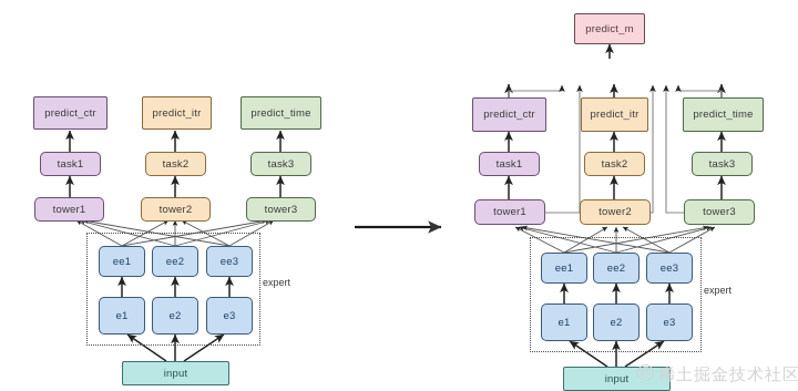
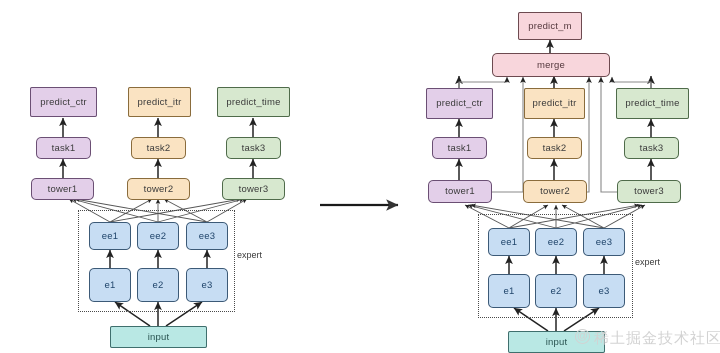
  expert
  predict_ctr
  predict_itr
  predict_time
  task1
  task2
  task3
  tower1
  tower2
  tower3
  ee1
  ee2
  ee3
  e1
  e2
  e3
  input
  expert
  predict_m
+ merge
  predict_ctr
  predict_itr
  predict_time
  task1
  task2
  task3
  tower1
  tower2
  tower3
  ee1
  ee2
  ee3
  e1
  e2
  e3
  input
  @
  稀土掘金技术社区
